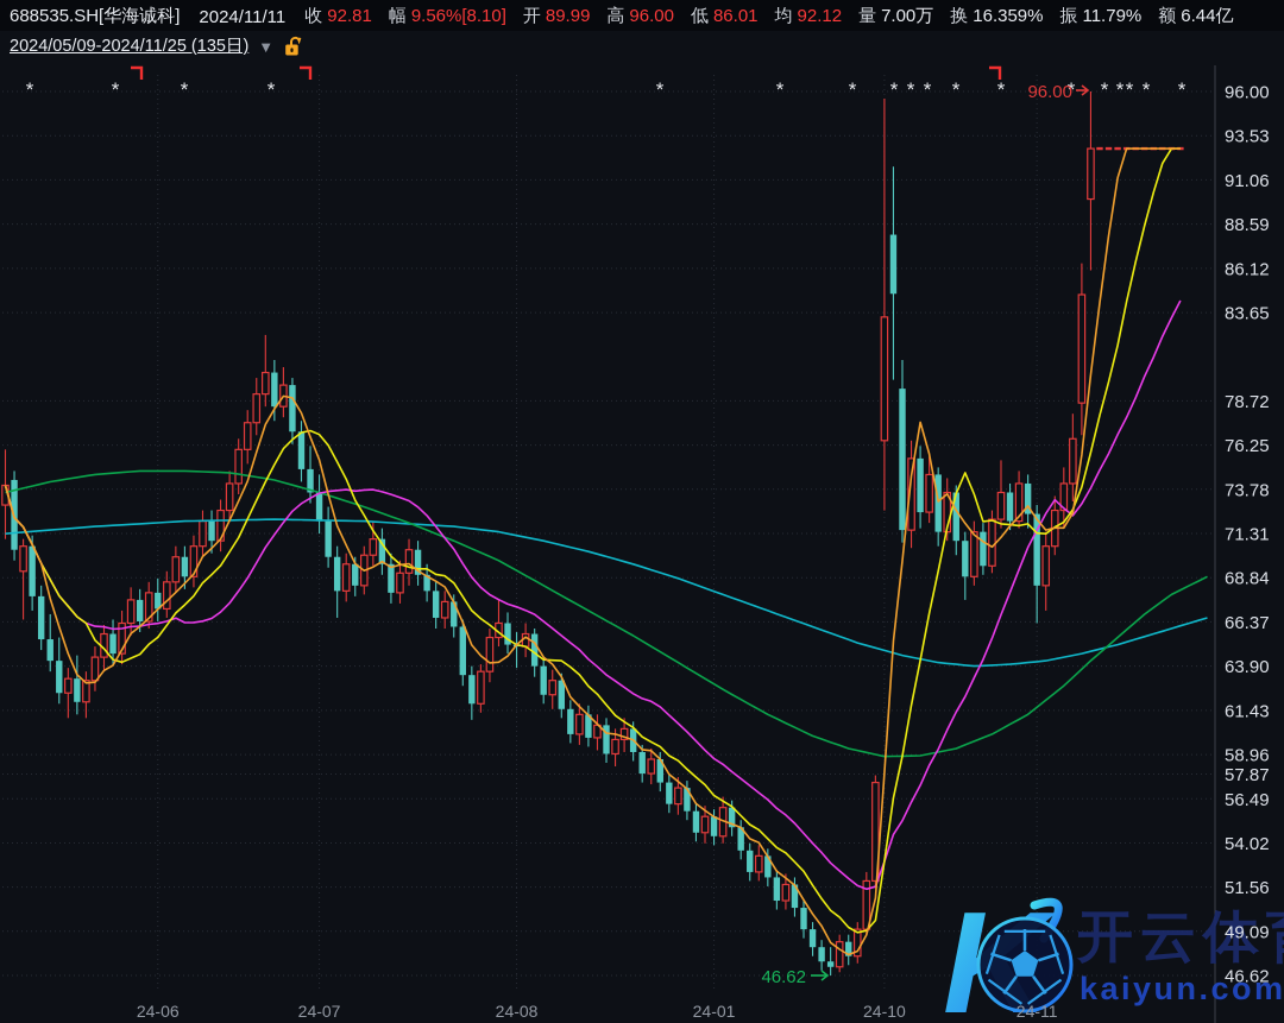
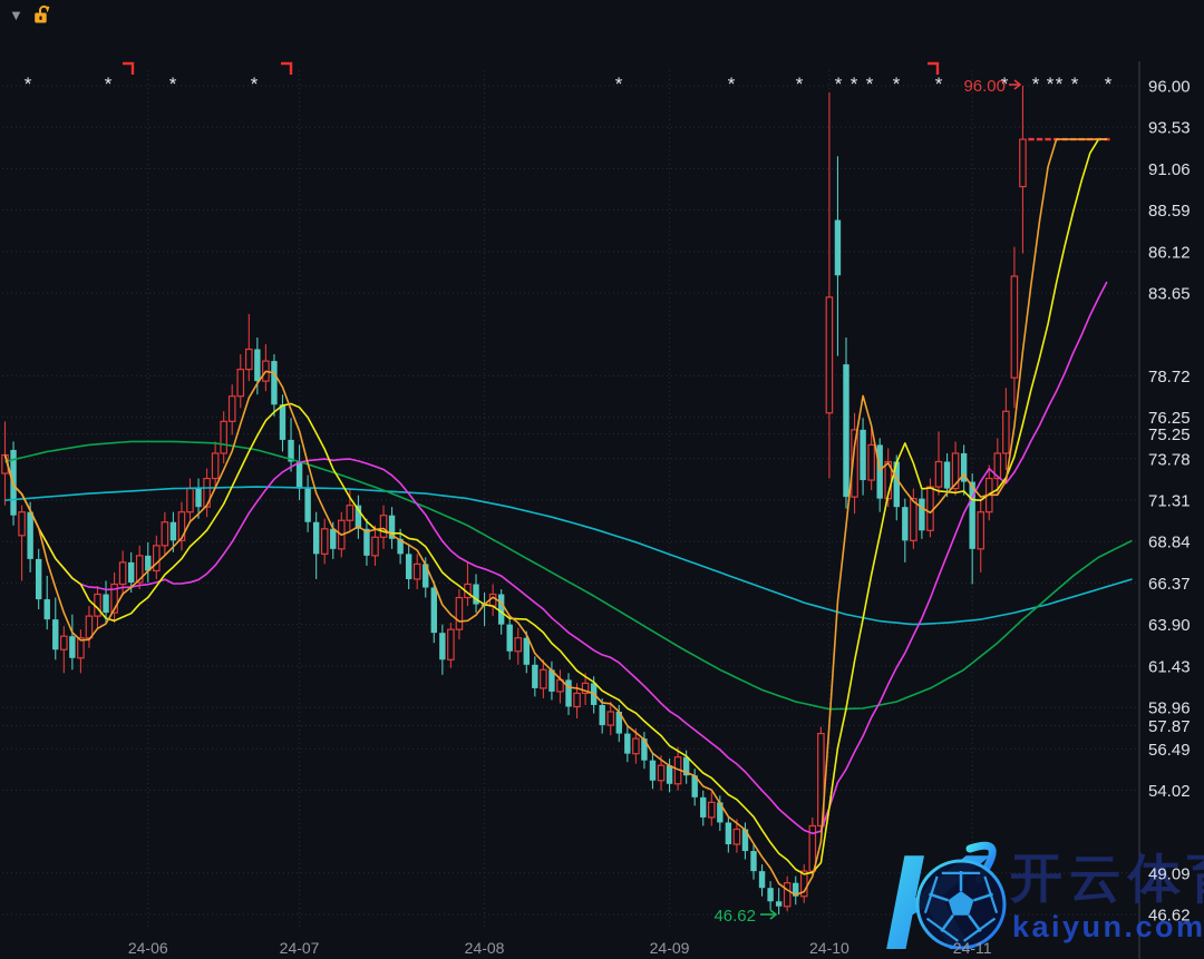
- 688535.SH[华海诚科]
- 2024/11/11
- 收 92.81
- 幅 9.56%[8.10]
- 开 89.99
- 高 96.00
- 低 86.01
- 均 92.12
- 量 7.00万
- 换 16.359%
- 振 11.79%
- 额 6.44亿
- 2024/05/09-2024/11/25 (135日)
  ▼
  开云体
  kaiyun.com
  96.00
  93.53
  91.06
  88.59
  86.12
  83.65
  57.87
  78.72
  76.25
  73.78
  71.31
  68.84
  66.37
  63.90
  61.43
  58.96
  56.49
  54.02
- 51.56
+ 75.25
  49.09
  46.62
  24-06
  24-07
  24-08
- 24-01
+ 24-09
  24-10
  24-11
  *
  *
  *
  *
  *
  *
  *
  *
  *
  *
  *
  *
  *
  *
  *
  *
  *
  *
  96.00
  46.62
